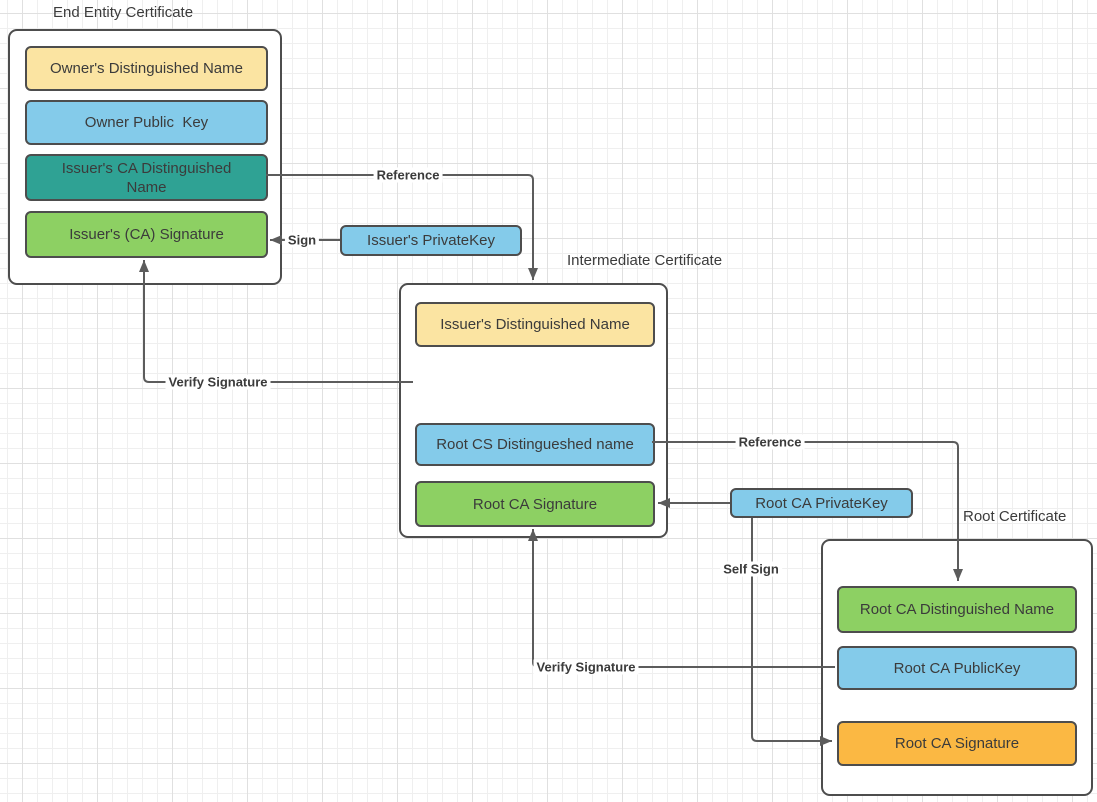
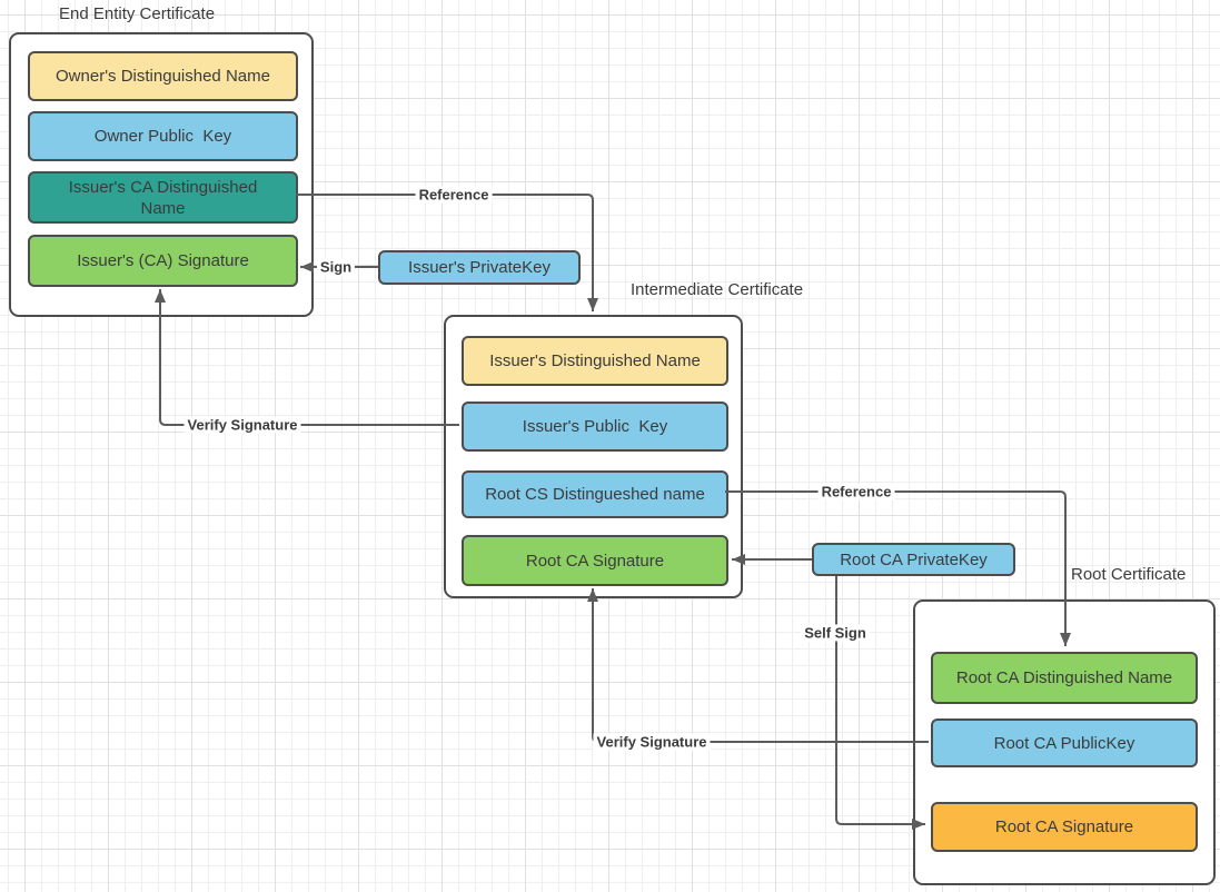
  End Entity Certificate
  Intermediate Certificate
  Root Certificate
  Owner's Distinguished Name
  Owner Public Key
  Issuer's CA Distinguished Name
  Issuer's (CA) Signature
  Issuer's Distinguished Name
+ Issuer's Public Key
  Root CS Distingueshed name
  Root CA Signature
  Root CA Distinguished Name
  Root CA PublicKey
  Root CA Signature
  Issuer's PrivateKey
  Root CA PrivateKey
  Sign
  Reference
  Verify Signature
  Reference
  Verify Signature
  Self Sign
